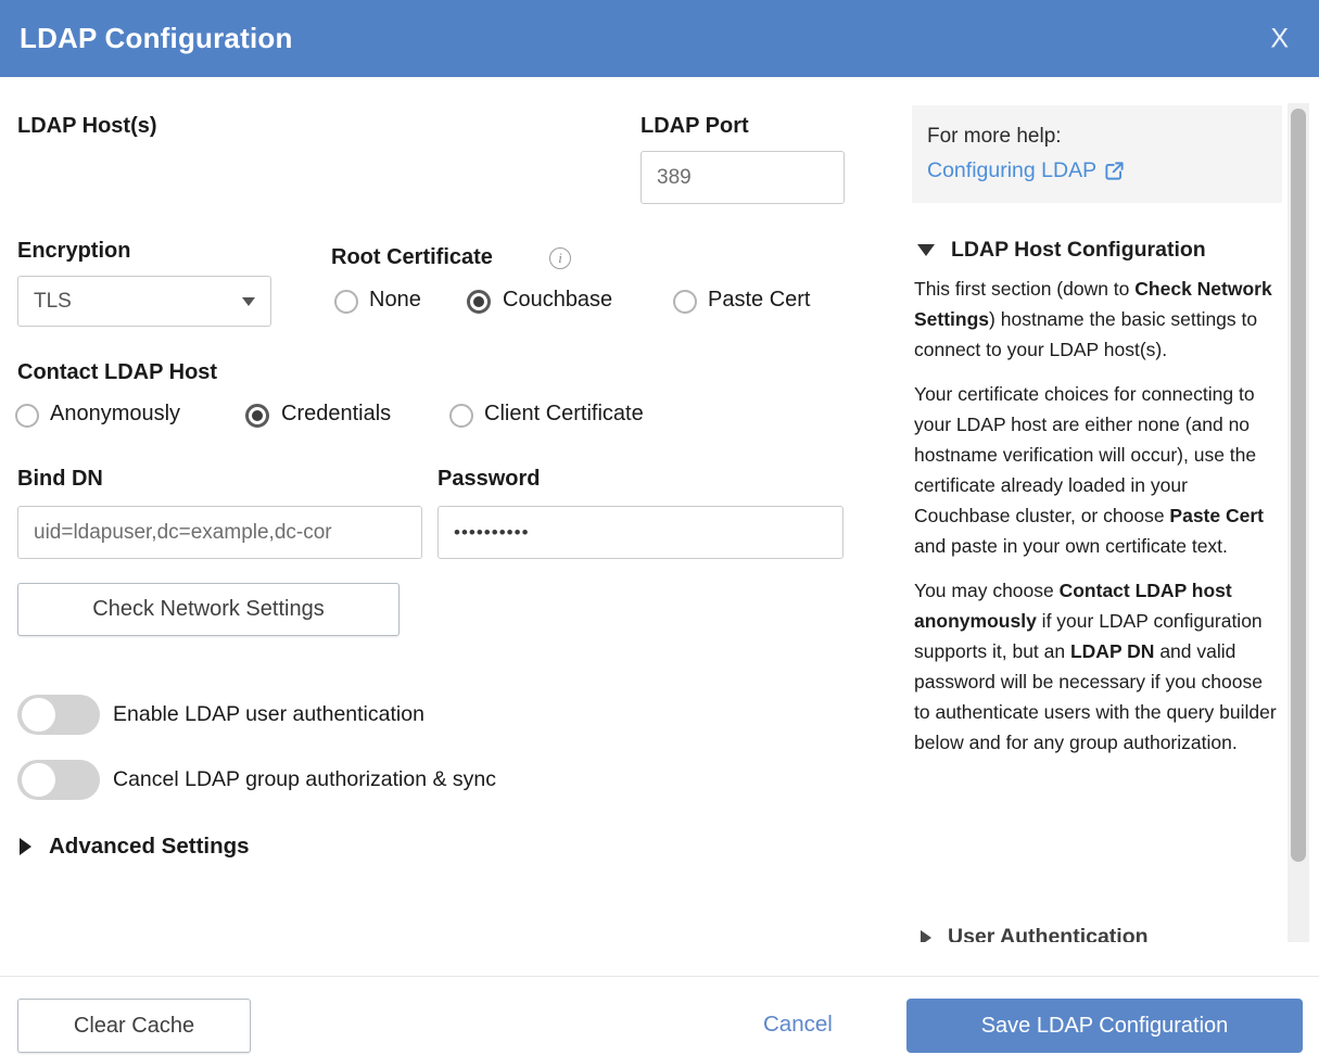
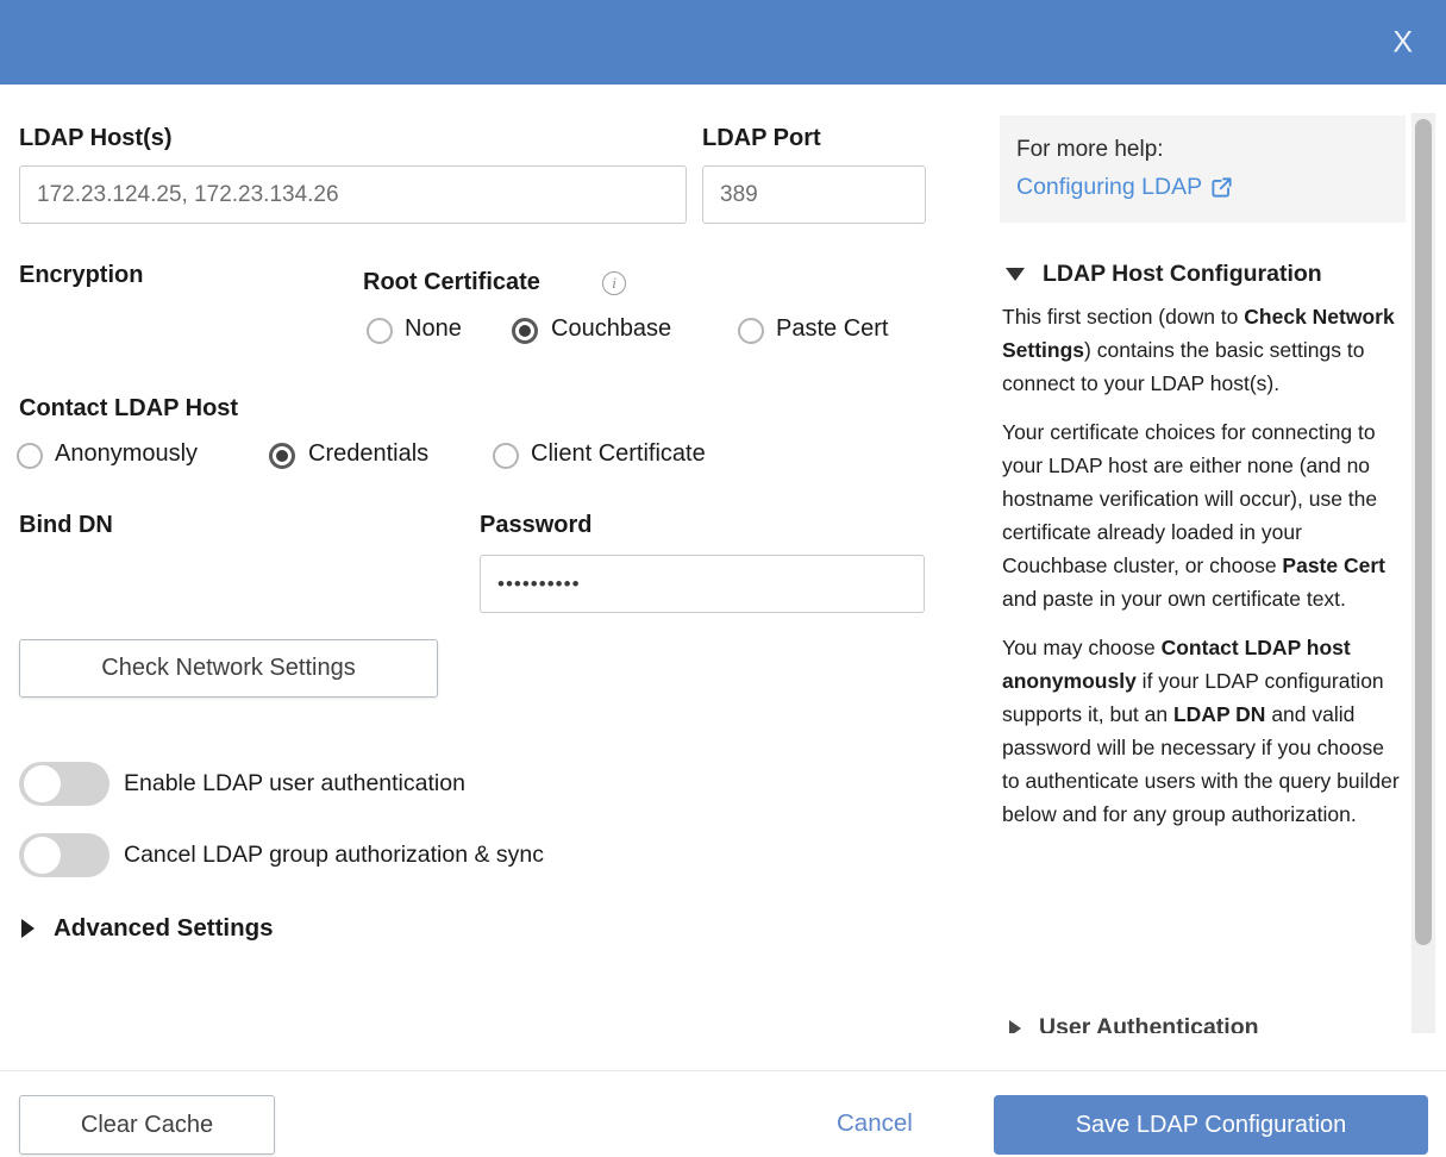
- LDAP Configuration
  X
  LDAP Host(s)
+ 172.23.124.25, 172.23.134.26
  LDAP Port
  389
  Encryption
- TLS
  Root Certificate
  i
  None
  Couchbase
  Paste Cert
  Contact LDAP Host
  Anonymously
  Credentials
  Client Certificate
  Bind DN
- uid=ldapuser,dc=example,dc-cor
  Password
  ••••••••••
  Check Network Settings
  Enable LDAP user authentication
  Cancel LDAP group authorization & sync
  Advanced Settings
  For more help:
  Configuring LDAP
  LDAP Host Configuration
- This first section (down to Check Network Settings) hostname the basic settings to connect to your LDAP host(s).
+ This first section (down to Check Network Settings) contains the basic settings to connect to your LDAP host(s).
  Your certificate choices for connecting to your LDAP host are either none (and no hostname verification will occur), use the certificate already loaded in your Couchbase cluster, or choose Paste Cert and paste in your own certificate text.
  You may choose Contact LDAP host anonymously if your LDAP configuration supports it, but an LDAP DN and valid password will be necessary if you choose to authenticate users with the query builder below and for any group authorization.
  User Authentication
  Clear Cache
  Cancel
  Save LDAP Configuration
